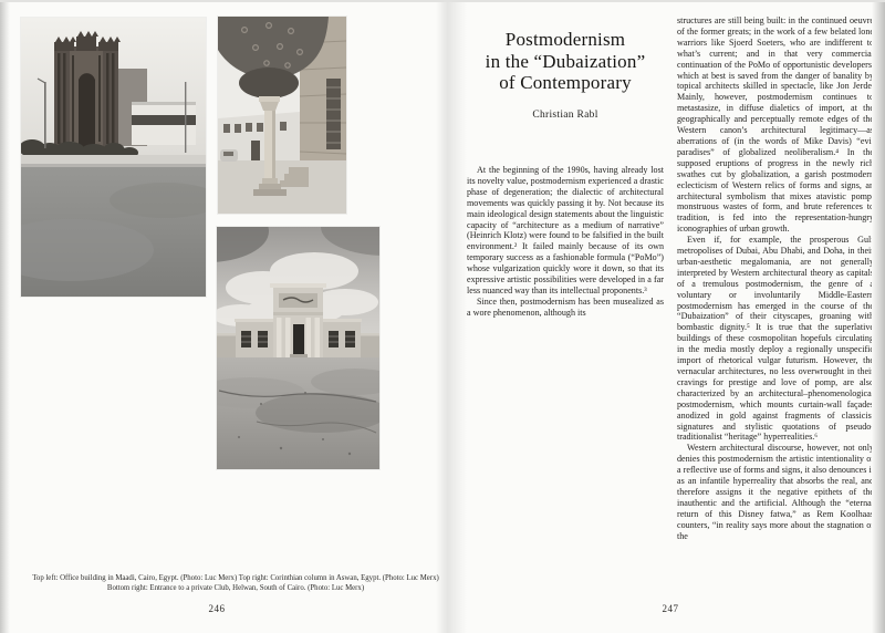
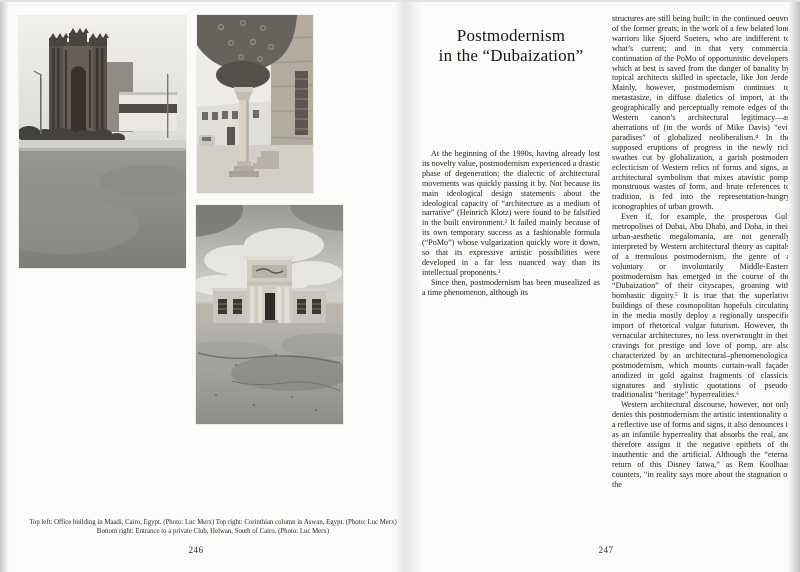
  246
  Postmodernism
  in the “Dubaization”
- of Contemporary
- Christian Rabl
- At the beginning of the 1990s, having already lost its novelty value, postmodernism experienced a drastic phase of degeneration; the dialectic of architectural movements was quickly passing it by. Not because its main ideological design statements about the linguistic capacity of “architecture as a medium of narrative” (Heinrich Klotz) were found to be falsified in the built environment.² It failed mainly because of its own temporary success as a fashionable formula (“PoMo”) whose vulgarization quickly wore it down, so that its expressive artistic possibilities were developed in a far less nuanced way than its intellectual proponents.³
+ At the beginning of the 1990s, having already lost its novelty value, postmodernism experienced a drastic phase of degeneration; the dialectic of architectural movements was quickly passing it by. Not because its main ideological design statements about the ideological capacity of “architecture as a medium of narrative” (Heinrich Klotz) were found to be falsified in the built environment.² It failed mainly because of its own temporary success as a fashionable formula (“PoMo”) whose vulgarization quickly wore it down, so that its expressive artistic possibilities were developed in a far less nuanced way than its intellectual proponents.³
- Since then, postmodernism has been musealized as a wore phenomenon, although its
+ Since then, postmodernism has been musealized as a time phenomenon, although its
  structures are still being built: in the continued oeuvr of the former greats; in the work of a few belated lon warriors like Sjoerd Soeters, who are indifferent t what’s current; and in that very commercia continuation of the PoMo of opportunistic developers which at best is saved from the danger of banality b topical architects skilled in spectacle, like Jon Jerde Mainly, however, postmodernism continues t metastasize, in diffuse dialetics of import, at th geographically and perceptually remote edges of th Western canon’s architectural legitimacy—a aberrations of (in the words of Mike Davis) “evi paradises” of globalized neoliberalism.⁴ In th supposed eruptions of progress in the newly ric swathes cut by globalization, a garish postmoder eclecticism of Western relics of forms and signs, a architectural symbolism that mixes atavistic pomp monstruous wastes of form, and brute references t tradition, is fed into the representation-hungr iconographies of urban growth.
  Even if, for example, the prosperous Gul metropolises of Dubai, Abu Dhabi, and Doha, in thei urban-aesthetic megalomania, are not generall interpreted by Western architectural theory as capital of a tremulous postmodernism, the genre of voluntary or involuntarily Middle-Easter postmodernism has emerged in the course of th “Dubaization” of their cityscapes, groaning wit bombastic dignity.⁵ It is true that the superlativ buildings of these cosmopolitan hopefuls circulatin in the media mostly deploy a regionally unspecifi import of rhetorical vulgar futurism. However, th vernacular architectures, no less overwrought in thei cravings for prestige and love of pomp, are als characterized by an architectural–phenomenologica postmodernism, which mounts curtain-wall façade anodized in gold against fragments of classicis signatures and stylistic quotations of pseudotraditionalist “heritage” hyperrealities.⁶
  Western architectural discourse, however, not onl denies this postmodernism the artistic intentionality o a reflective use of forms and signs, it also denounces i as an infantile hyperreality that absorbs the real, an therefore assigns it the negative epithets of th inauthentic and the artificial. Although the “eterna return of this Disney fatwa,” as Rem Koolhaa counters, “in reality says more about the stagnation o the
  247
